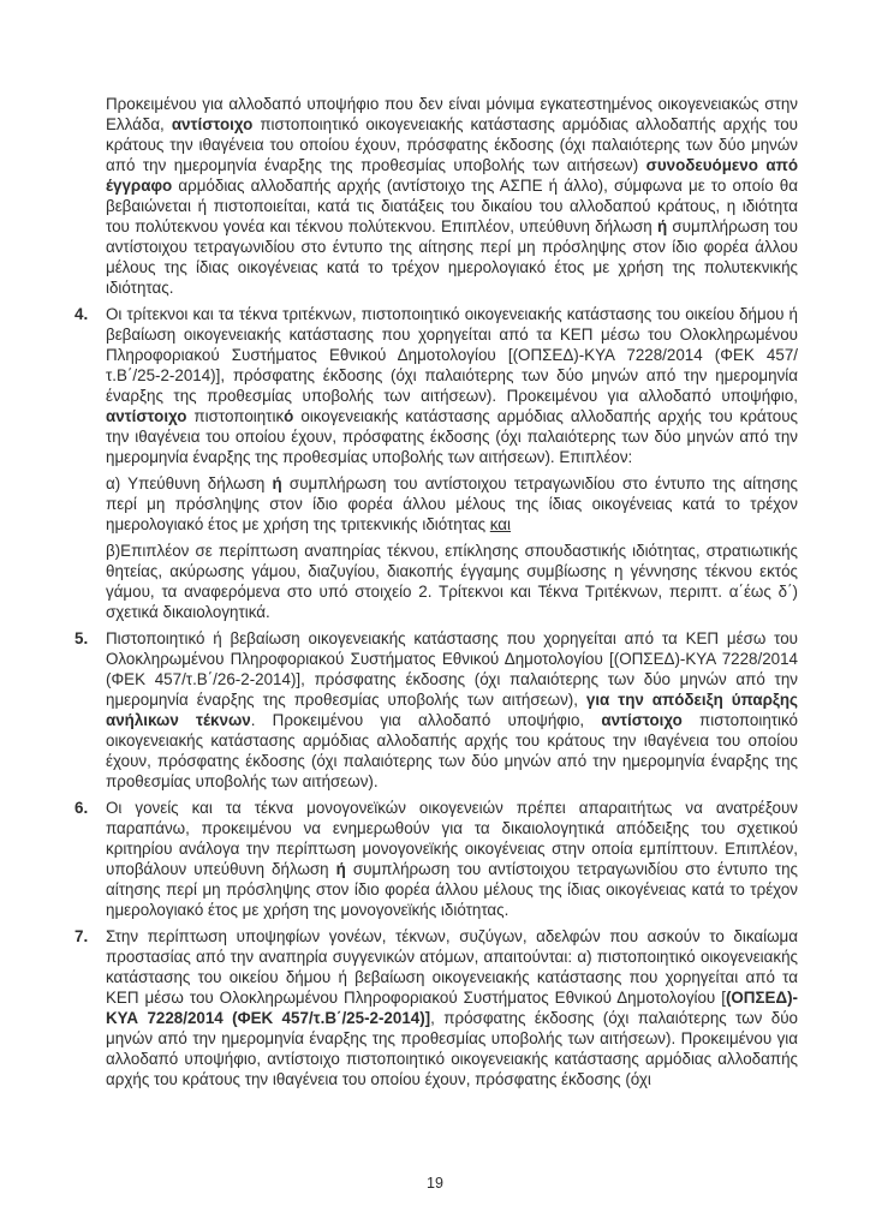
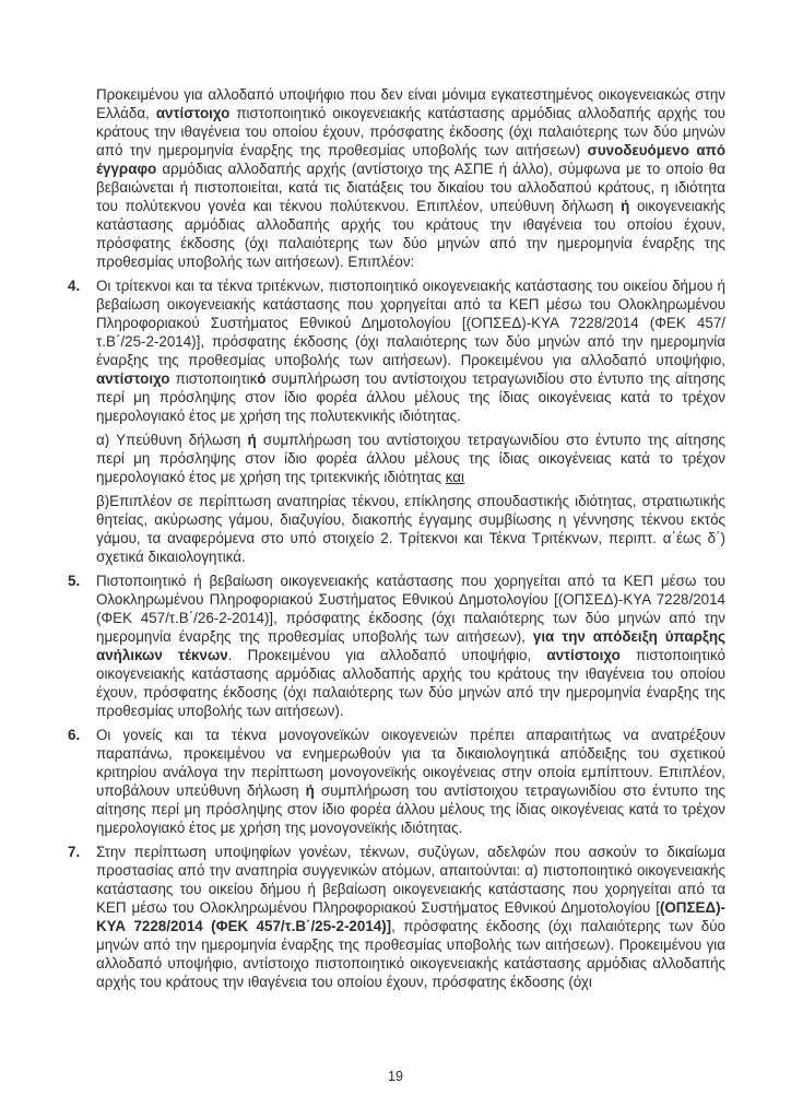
- Προκειμένου για αλλοδαπό υποψήφιο που δεν είναι μόνιμα εγκατεστημένος οικογενειακώς στην Ελλάδα, αντίστοιχο πιστοποιητικό οικογενειακής κατάστασης αρμόδιας αλλοδαπής αρχής του κράτους την ιθαγένεια του οποίου έχουν, πρόσφατης έκδοσης (όχι παλαιότερης των δύο μηνών από την ημερομηνία έναρξης της προθεσμίας υποβολής των αιτήσεων) συνοδευόμενο από έγγραφο αρμόδιας αλλοδαπής αρχής (αντίστοιχο της ΑΣΠΕ ή άλλο), σύμφωνα με το οποίο θα βεβαιώνεται ή πιστοποιείται, κατά τις διατάξεις του δικαίου του αλλοδαπού κράτους, η ιδιότητα του πολύτεκνου γονέα και τέκνου πολύτεκνου. Επιπλέον, υπεύθυνη δήλωση ή συμπλήρωση του αντίστοιχου τετραγωνιδίου στο έντυπο της αίτησης περί μη πρόσληψης στον ίδιο φορέα άλλου μέλους της ίδιας οικογένειας κατά το τρέχον ημερολογιακό έτος με χρήση της πολυτεκνικής ιδιότητας.
+ Προκειμένου για αλλοδαπό υποψήφιο που δεν είναι μόνιμα εγκατεστημένος οικογενειακώς στην Ελλάδα, αντίστοιχο πιστοποιητικό οικογενειακής κατάστασης αρμόδιας αλλοδαπής αρχής του κράτους την ιθαγένεια του οποίου έχουν, πρόσφατης έκδοσης (όχι παλαιότερης των δύο μηνών από την ημερομηνία έναρξης της προθεσμίας υποβολής των αιτήσεων) συνοδευόμενο από έγγραφο αρμόδιας αλλοδαπής αρχής (αντίστοιχο της ΑΣΠΕ ή άλλο), σύμφωνα με το οποίο θα βεβαιώνεται ή πιστοποιείται, κατά τις διατάξεις του δικαίου του αλλοδαπού κράτους, η ιδιότητα του πολύτεκνου γονέα και τέκνου πολύτεκνου. Επιπλέον, υπεύθυνη δήλωση ή οικογενειακής κατάστασης αρμόδιας αλλοδαπής αρχής του κράτους την ιθαγένεια του οποίου έχουν, πρόσφατης έκδοσης (όχι παλαιότερης των δύο μηνών από την ημερομηνία έναρξης της προθεσμίας υποβολής των αιτήσεων). Επιπλέον:
  4.
- Οι τρίτεκνοι και τα τέκνα τριτέκνων, πιστοποιητικό οικογενειακής κατάστασης του οικείου δήμου ή βεβαίωση οικογενειακής κατάστασης που χορηγείται από τα ΚΕΠ μέσω του Ολοκληρωμένου Πληροφοριακού Συστήματος Εθνικού Δημοτολογίου [(ΟΠΣΕΔ)-ΚΥΑ 7228/2014 (ΦΕΚ 457/τ.Β΄/25-2-2014)], πρόσφατης έκδοσης (όχι παλαιότερης των δύο μηνών από την ημερομηνία έναρξης της προθεσμίας υποβολής των αιτήσεων). Προκειμένου για αλλοδαπό υποψήφιο, αντίστοιχο πιστοποιητικό οικογενειακής κατάστασης αρμόδιας αλλοδαπής αρχής του κράτους την ιθαγένεια του οποίου έχουν, πρόσφατης έκδοσης (όχι παλαιότερης των δύο μηνών από την ημερομηνία έναρξης της προθεσμίας υποβολής των αιτήσεων). Επιπλέον:
+ Οι τρίτεκνοι και τα τέκνα τριτέκνων, πιστοποιητικό οικογενειακής κατάστασης του οικείου δήμου ή βεβαίωση οικογενειακής κατάστασης που χορηγείται από τα ΚΕΠ μέσω του Ολοκληρωμένου Πληροφοριακού Συστήματος Εθνικού Δημοτολογίου [(ΟΠΣΕΔ)-ΚΥΑ 7228/2014 (ΦΕΚ 457/τ.Β΄/25-2-2014)], πρόσφατης έκδοσης (όχι παλαιότερης των δύο μηνών από την ημερομηνία έναρξης της προθεσμίας υποβολής των αιτήσεων). Προκειμένου για αλλοδαπό υποψήφιο, αντίστοιχο πιστοποιητικό συμπλήρωση του αντίστοιχου τετραγωνιδίου στο έντυπο της αίτησης περί μη πρόσληψης στον ίδιο φορέα άλλου μέλους της ίδιας οικογένειας κατά το τρέχον ημερολογιακό έτος με χρήση της πολυτεκνικής ιδιότητας.
  α) Υπεύθυνη δήλωση ή συμπλήρωση του αντίστοιχου τετραγωνιδίου στο έντυπο της αίτησης περί μη πρόσληψης στον ίδιο φορέα άλλου μέλους της ίδιας οικογένειας κατά το τρέχον ημερολογιακό έτος με χρήση της τριτεκνικής ιδιότητας και
  β)Επιπλέον σε περίπτωση αναπηρίας τέκνου, επίκλησης σπουδαστικής ιδιότητας, στρατιωτικής θητείας, ακύρωσης γάμου, διαζυγίου, διακοπής έγγαμης συμβίωσης η γέννησης τέκνου εκτός γάμου, τα αναφερόμενα στο υπό στοιχείο 2. Τρίτεκνοι και Τέκνα Τριτέκνων, περιπτ. α΄έως δ΄) σχετικά δικαιολογητικά.
  5.
  Πιστοποιητικό ή βεβαίωση οικογενειακής κατάστασης που χορηγείται από τα ΚΕΠ μέσω του Ολοκληρωμένου Πληροφοριακού Συστήματος Εθνικού Δημοτολογίου [(ΟΠΣΕΔ)-ΚΥΑ 7228/2014 (ΦΕΚ 457/τ.Β΄/26-2-2014)], πρόσφατης έκδοσης (όχι παλαιότερης των δύο μηνών από την ημερομηνία έναρξης της προθεσμίας υποβολής των αιτήσεων), για την απόδειξη ύπαρξης ανήλικων τέκνων. Προκειμένου για αλλοδαπό υποψήφιο, αντίστοιχο πιστοποιητικό οικογενειακής κατάστασης αρμόδιας αλλοδαπής αρχής του κράτους την ιθαγένεια του οποίου έχουν, πρόσφατης έκδοσης (όχι παλαιότερης των δύο μηνών από την ημερομηνία έναρξης της προθεσμίας υποβολής των αιτήσεων).
  6.
  Οι γονείς και τα τέκνα μονογονεϊκών οικογενειών πρέπει απαραιτήτως να ανατρέξουν παραπάνω, προκειμένου να ενημερωθούν για τα δικαιολογητικά απόδειξης του σχετικού κριτηρίου ανάλογα την περίπτωση μονογονεϊκής οικογένειας στην οποία εμπίπτουν. Επιπλέον, υποβάλουν υπεύθυνη δήλωση ή συμπλήρωση του αντίστοιχου τετραγωνιδίου στο έντυπο της αίτησης περί μη πρόσληψης στον ίδιο φορέα άλλου μέλους της ίδιας οικογένειας κατά το τρέχον ημερολογιακό έτος με χρήση της μονογονεϊκής ιδιότητας.
  7.
  Στην περίπτωση υποψηφίων γονέων, τέκνων, συζύγων, αδελφών που ασκούν το δικαίωμα προστασίας από την αναπηρία συγγενικών ατόμων, απαιτούνται: α) πιστοποιητικό οικογενειακής κατάστασης του οικείου δήμου ή βεβαίωση οικογενειακής κατάστασης που χορηγείται από τα ΚΕΠ μέσω του Ολοκληρωμένου Πληροφοριακού Συστήματος Εθνικού Δημοτολογίου [(ΟΠΣΕΔ)-ΚΥΑ 7228/2014 (ΦΕΚ 457/τ.Β΄/25-2-2014)], πρόσφατης έκδοσης (όχι παλαιότερης των δύο μηνών από την ημερομηνία έναρξης της προθεσμίας υποβολής των αιτήσεων). Προκειμένου για αλλοδαπό υποψήφιο, αντίστοιχο πιστοποιητικό οικογενειακής κατάστασης αρμόδιας αλλοδαπής αρχής του κράτους την ιθαγένεια του οποίου έχουν, πρόσφατης έκδοσης (όχι
  19
